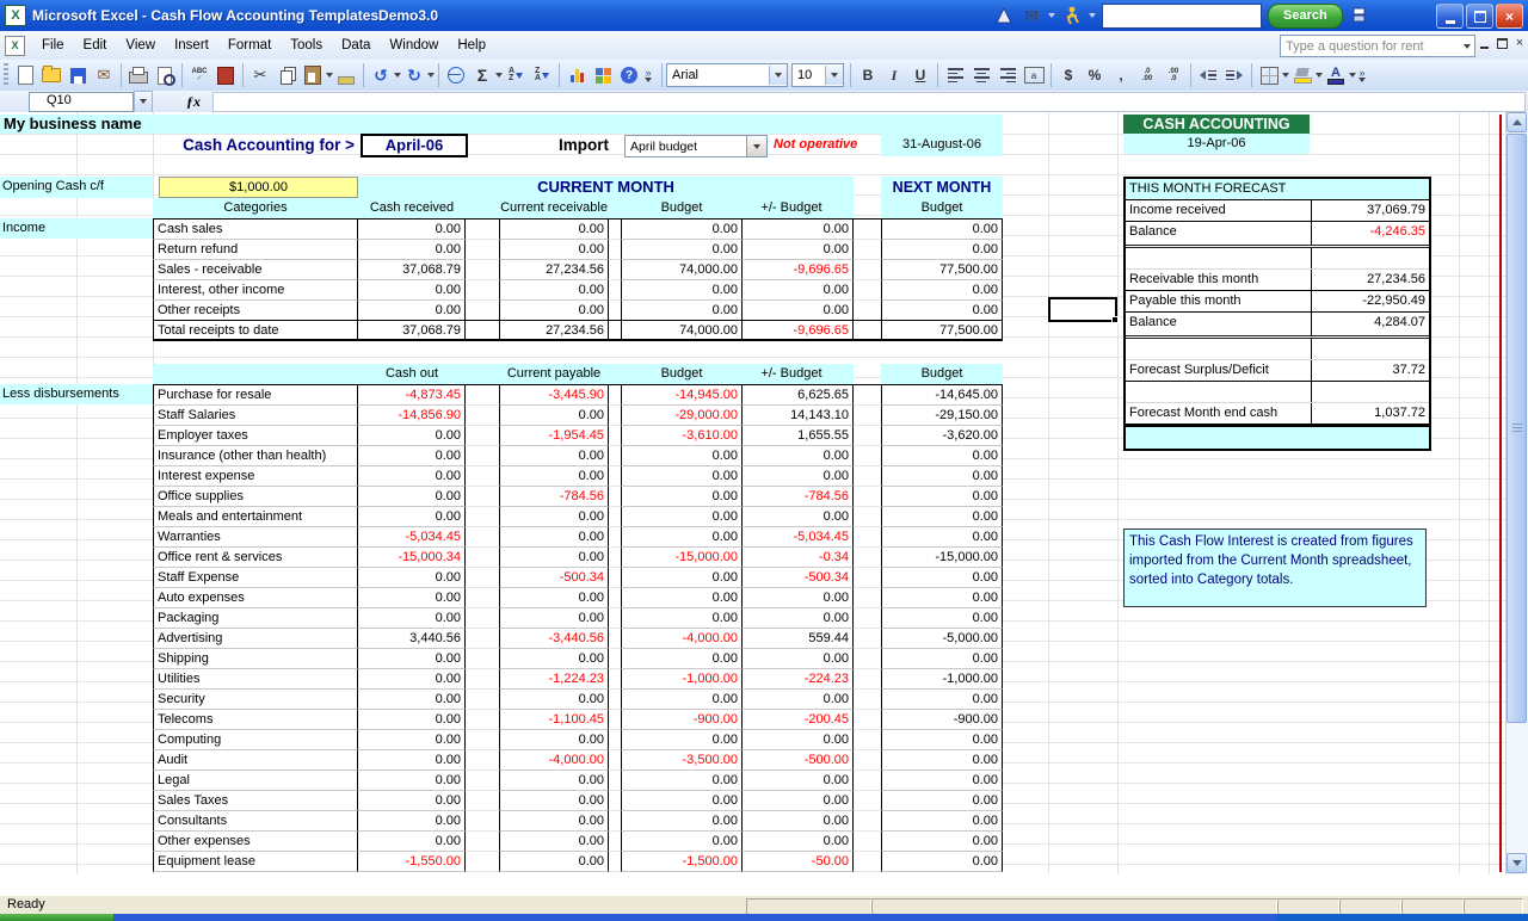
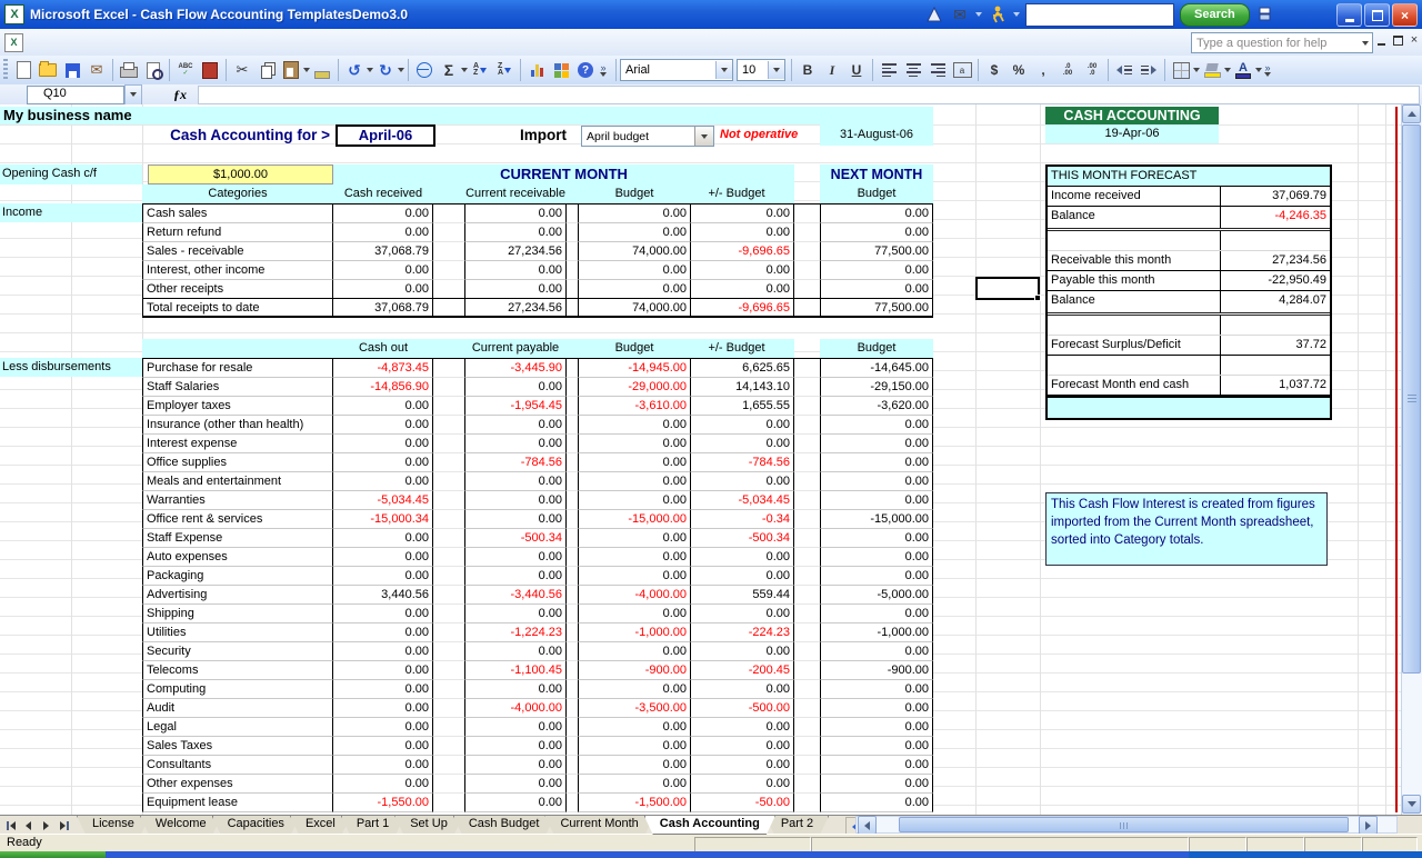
  X
  Microsoft Excel - Cash Flow Accounting TemplatesDemo3.0
  ✉
  Search
  ×
  X
- File
- Edit
- View
- Insert
- Format
- Tools
- Data
- Window
- Help
- Type a question for rent
+ Type a question for help
  ×
  ✉
  ✂
  ↺
  ↻
  Σ
  ?
  »
  Arial
  10
  B
  I
  U
  a
  $
  %
  ,
  A
  »
  Q10
  ƒx
  My business name
  CASH ACCOUNTING
  19-Apr-06
  Cash Accounting for >
  April-06
  Import
  April budget
  Not operative
  31-August-06
  Opening Cash c/f
  $1,000.00
  CURRENT MONTH
  NEXT MONTH
  Categories
  Cash received
  Current receivable
  Budget
  +/- Budget
  Budget
  Income
  Cash sales
  0.00
  0.00
  0.00
  0.00
  0.00
  Return refund
  0.00
  0.00
  0.00
  0.00
  0.00
  Sales - receivable
  37,068.79
  27,234.56
  74,000.00
  -9,696.65
  77,500.00
  Interest, other income
  0.00
  0.00
  0.00
  0.00
  0.00
  Other receipts
  0.00
  0.00
  0.00
  0.00
  0.00
  Total receipts to date
  37,068.79
  27,234.56
  74,000.00
  -9,696.65
  77,500.00
  Cash out
  Current payable
  Budget
  +/- Budget
  Budget
  Less disbursements
  Purchase for resale
  -4,873.45
  -3,445.90
  -14,945.00
  6,625.65
  -14,645.00
  Staff Salaries
  -14,856.90
  0.00
  -29,000.00
  14,143.10
  -29,150.00
  Employer taxes
  0.00
  -1,954.45
  -3,610.00
  1,655.55
  -3,620.00
  Insurance (other than health)
  0.00
  0.00
  0.00
  0.00
  0.00
  Interest expense
  0.00
  0.00
  0.00
  0.00
  0.00
  Office supplies
  0.00
  -784.56
  0.00
  -784.56
  0.00
  Meals and entertainment
  0.00
  0.00
  0.00
  0.00
  0.00
  Warranties
  -5,034.45
  0.00
  0.00
  -5,034.45
  0.00
  Office rent & services
  -15,000.34
  0.00
  -15,000.00
  -0.34
  -15,000.00
  Staff Expense
  0.00
  -500.34
  0.00
  -500.34
  0.00
  Auto expenses
  0.00
  0.00
  0.00
  0.00
  0.00
  Packaging
  0.00
  0.00
  0.00
  0.00
  0.00
  Advertising
  3,440.56
  -3,440.56
  -4,000.00
  559.44
  -5,000.00
  Shipping
  0.00
  0.00
  0.00
  0.00
  0.00
  Utilities
  0.00
  -1,224.23
  -1,000.00
  -224.23
  -1,000.00
  Security
  0.00
  0.00
  0.00
  0.00
  0.00
  Telecoms
  0.00
  -1,100.45
  -900.00
  -200.45
  -900.00
  Computing
  0.00
  0.00
  0.00
  0.00
  0.00
  Audit
  0.00
  -4,000.00
  -3,500.00
  -500.00
  0.00
  Legal
  0.00
  0.00
  0.00
  0.00
  0.00
  Sales Taxes
  0.00
  0.00
  0.00
  0.00
  0.00
  Consultants
  0.00
  0.00
  0.00
  0.00
  0.00
  Other expenses
  0.00
  0.00
  0.00
  0.00
  0.00
  Equipment lease
  -1,550.00
  0.00
  -1,500.00
  -50.00
  0.00
  THIS MONTH FORECAST
  Income received
  37,069.79
  Balance
  -4,246.35
  Receivable this month
  27,234.56
  Payable this month
  -22,950.49
  Balance
  4,284.07
  Forecast Surplus/Deficit
  37.72
  Forecast Month end cash
  1,037.72
  This Cash Flow Interest is created from figures imported from the Current Month spreadsheet, sorted into Category totals.
+ License
+ Welcome
+ Capacities
+ Excel
+ Part 1
+ Set Up
+ Cash Budget
+ Current Month
+ Cash Accounting
+ Part 2
  Ready
